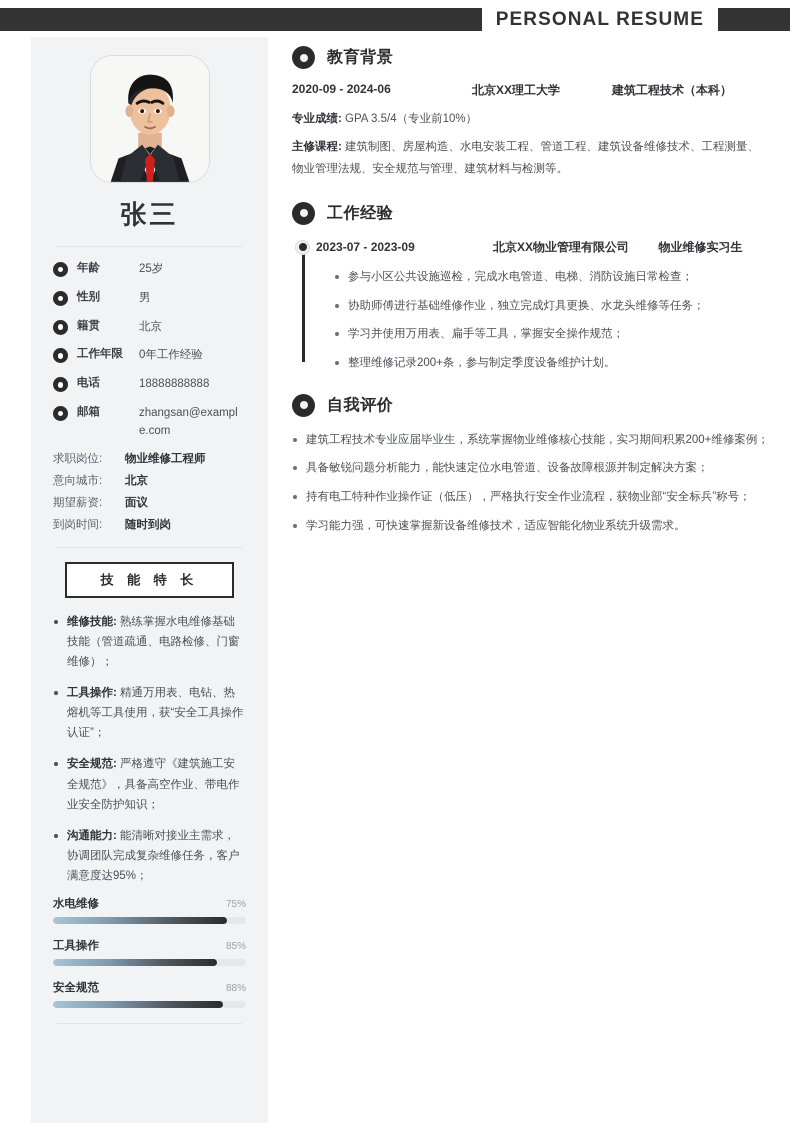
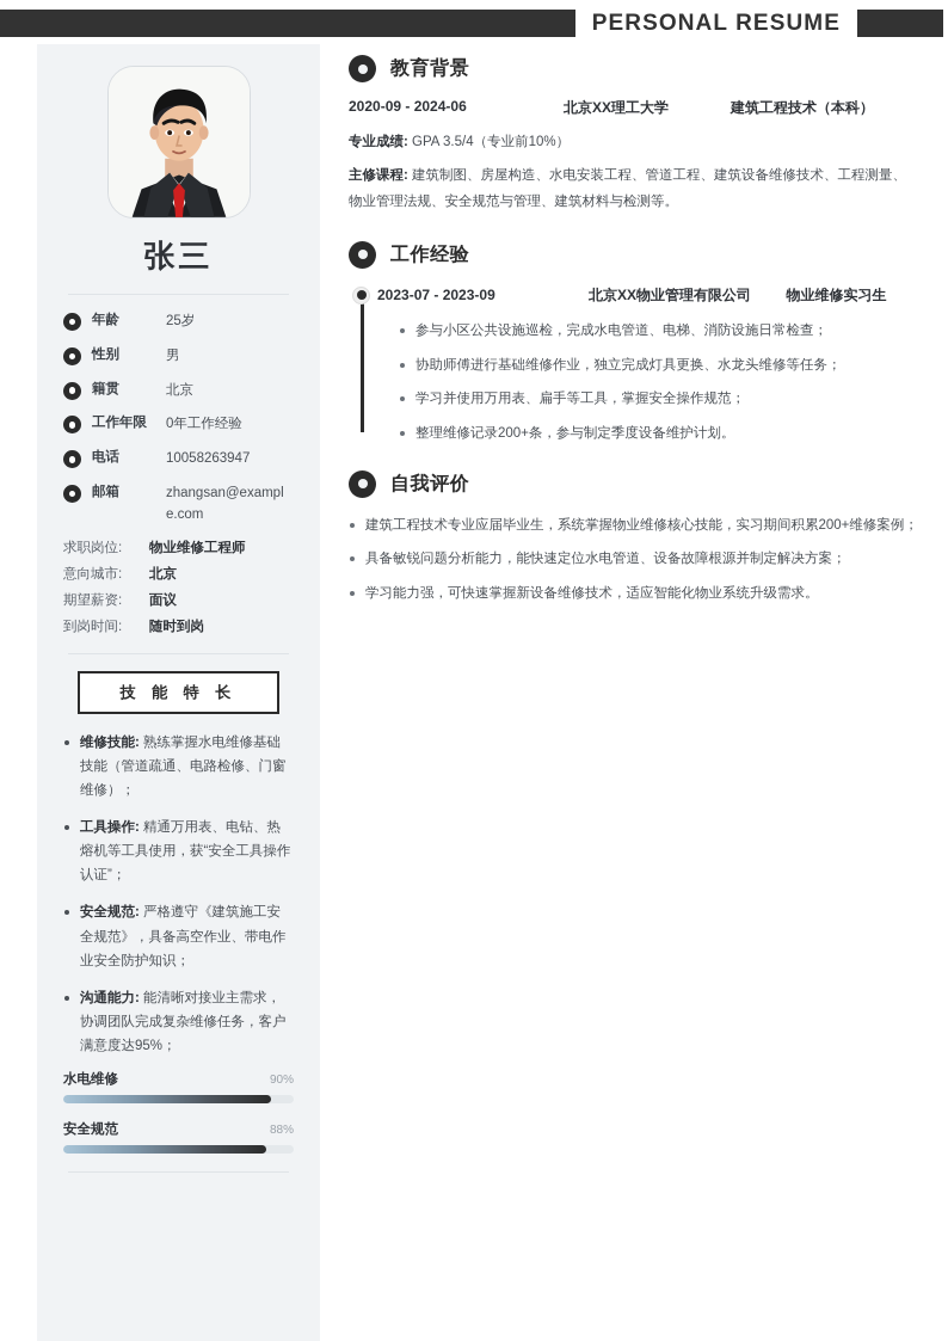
  PERSONAL RESUME
  张三
  年龄
  25岁
  性别
  男
  籍贯
  北京
  工作年限
  0年工作经验
  电话
- 18888888888
+ 10058263947
  邮箱
  zhangsan@example.com
  求职岗位:
  物业维修工程师
  意向城市:
  北京
  期望薪资:
  面议
  到岗时间:
  随时到岗
  技 能 特 长
  维修技能: 熟练掌握水电维修基础技能（管道疏通、电路检修、门窗维修）；
  工具操作: 精通万用表、电钻、热熔机等工具使用，获“安全工具操作认证”；
  安全规范: 严格遵守《建筑施工安全规范》，具备高空作业、带电作业安全防护知识；
  沟通能力: 能清晰对接业主需求，协调团队完成复杂维修任务，客户满意度达95%；
  水电维修
- 75%
+ 90%
- 工具操作
- 85%
  安全规范
  88%
  教育背景
  2020-09 - 2024-06
  北京XX理工大学
  建筑工程技术（本科）
  专业成绩: GPA 3.5/4（专业前10%）
  主修课程: 建筑制图、房屋构造、水电安装工程、管道工程、建筑设备维修技术、工程测量、物业管理法规、安全规范与管理、建筑材料与检测等。
  工作经验
  2023-07 - 2023-09
  北京XX物业管理有限公司
  物业维修实习生
  参与小区公共设施巡检，完成水电管道、电梯、消防设施日常检查；
  协助师傅进行基础维修作业，独立完成灯具更换、水龙头维修等任务；
  学习并使用万用表、扁手等工具，掌握安全操作规范；
  整理维修记录200+条，参与制定季度设备维护计划。
  自我评价
  建筑工程技术专业应届毕业生，系统掌握物业维修核心技能，实习期间积累200+维修案例；
  具备敏锐问题分析能力，能快速定位水电管道、设备故障根源并制定解决方案；
- 持有电工特种作业操作证（低压），严格执行安全作业流程，获物业部“安全标兵”称号；
  学习能力强，可快速掌握新设备维修技术，适应智能化物业系统升级需求。
